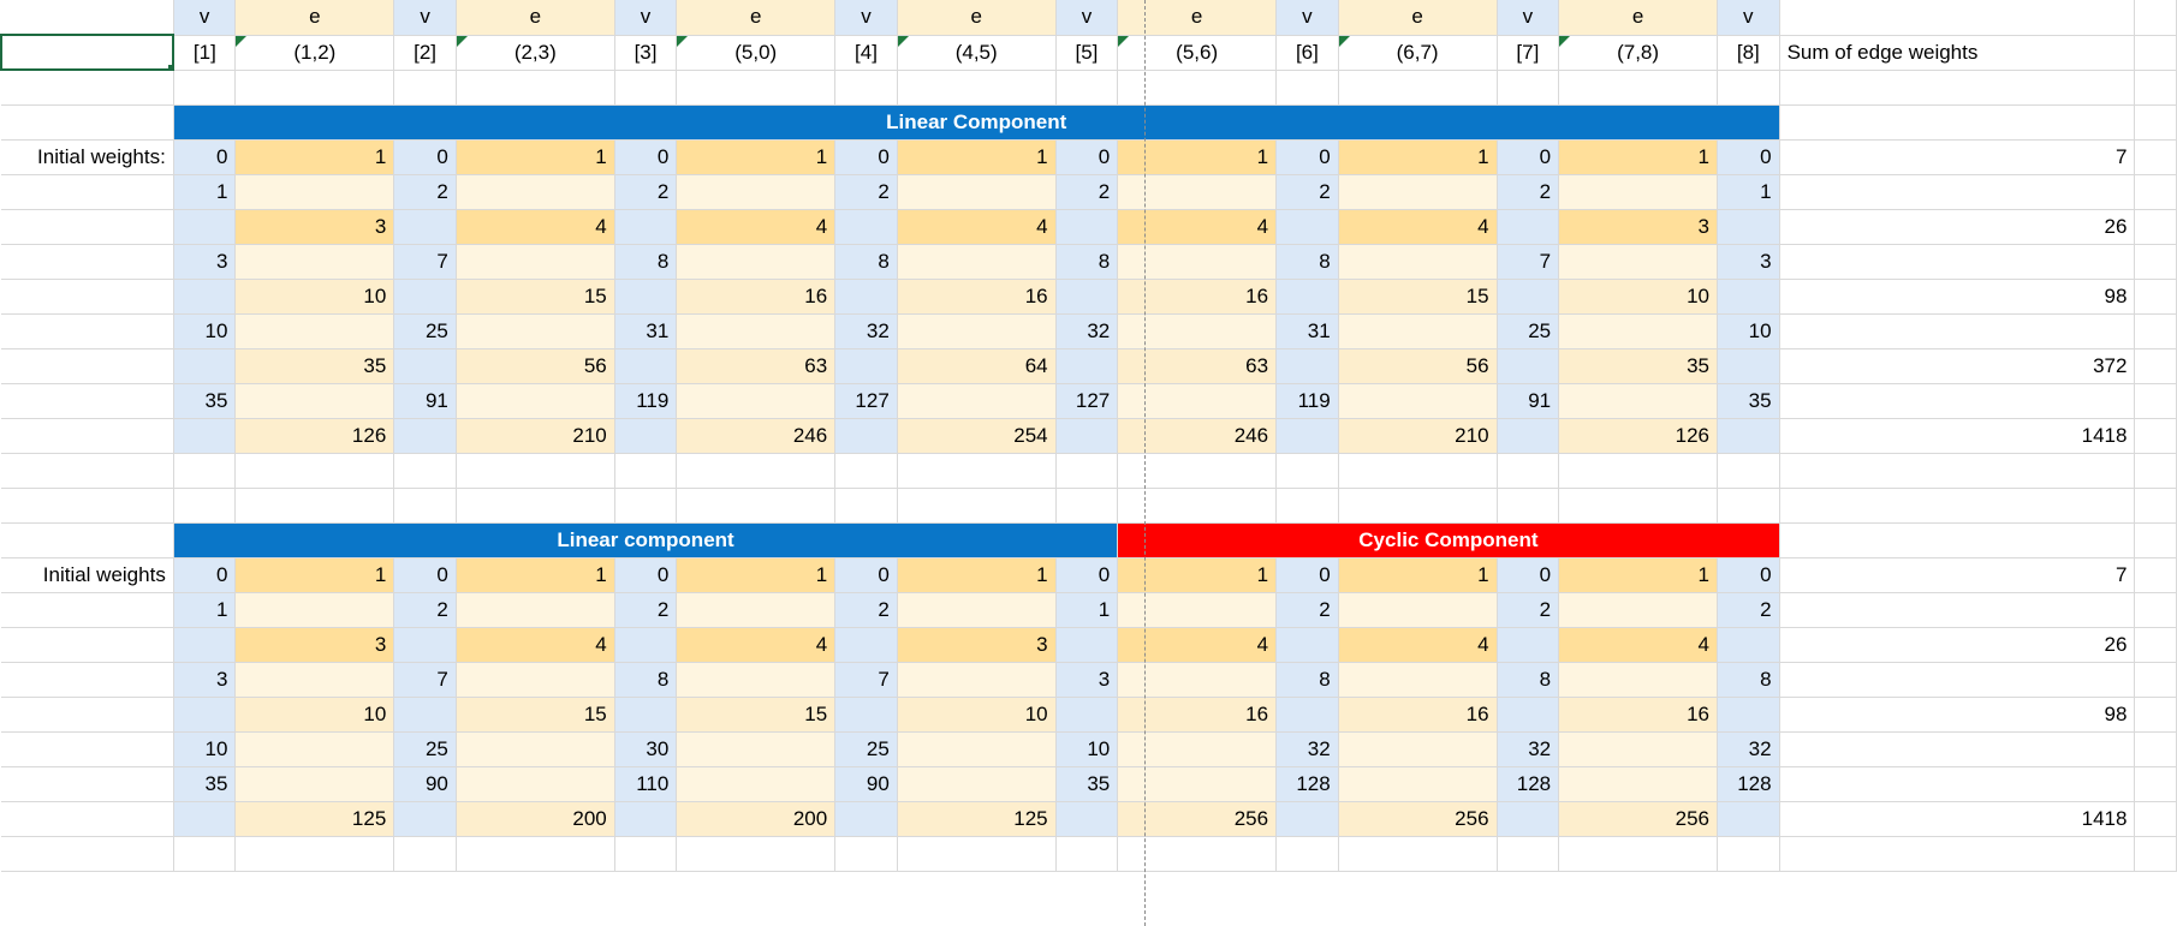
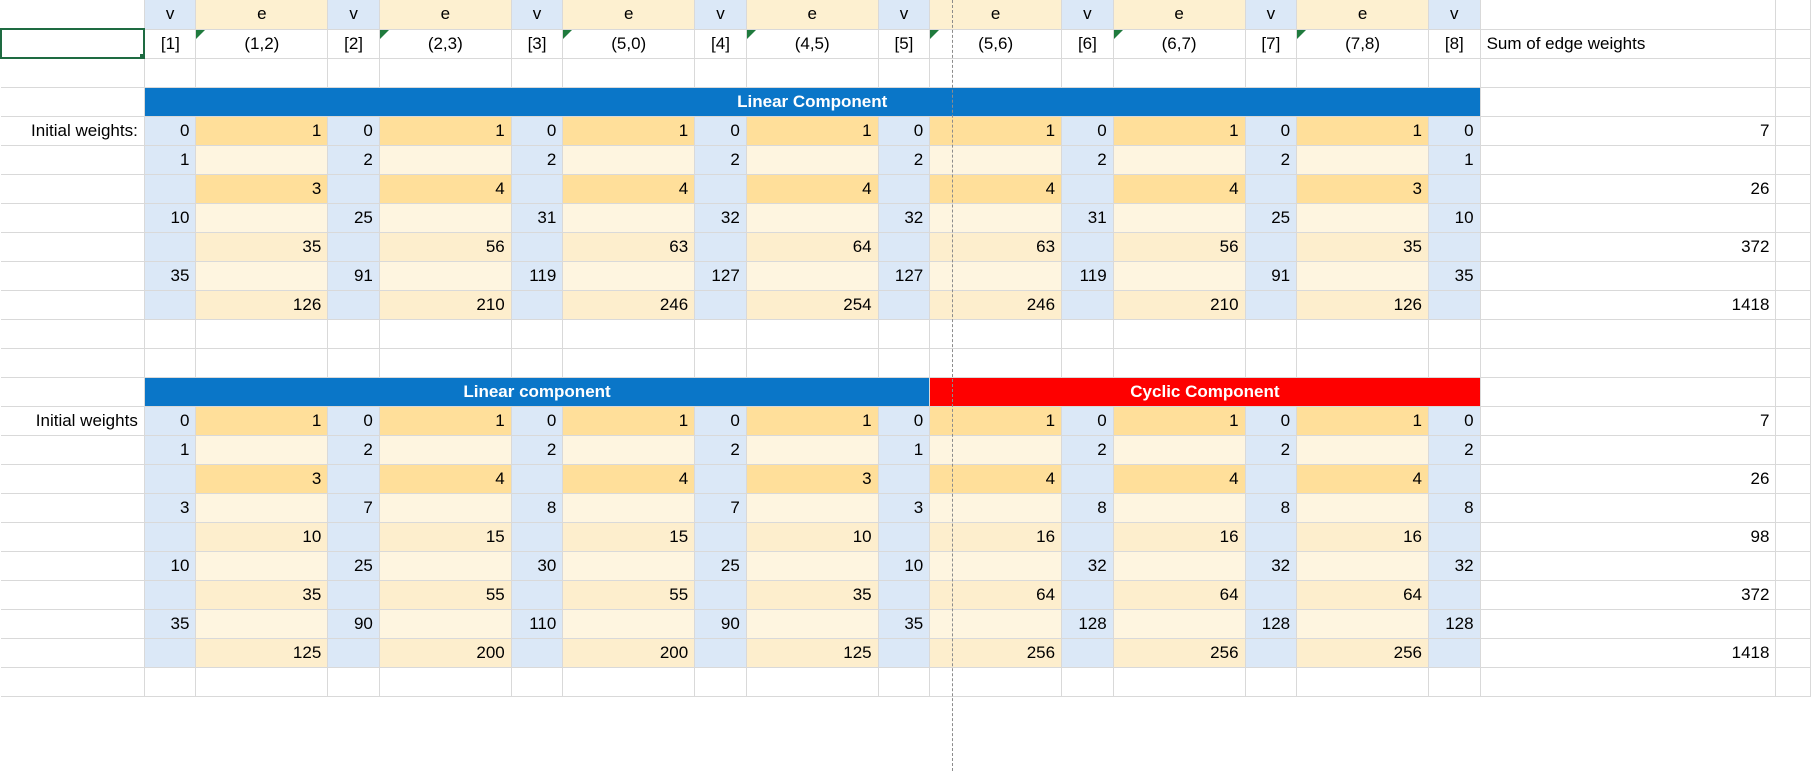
  	v	e	v	e	v	e	v	e	v	e	v	e	v	e	v
  	[1]	(1,2)	[2]	(2,3)	[3]	(5,0)	[4]	(4,5)	[5]	(5,6)	[6]	(6,7)	[7]	(7,8)	[8]	Sum of edge weights
  	Linear Component
  Initial weights:	0	1	0	1	0	1	0	1	0	1	0	1	0	1	0	7
  	1		2		2		2		2		2		2		1
  		3		4		4		4		4		4		3		26
- 	3		7		8		8		8		8		7		3
- 		10		15		16		16		16		15		10		98
  	10		25		31		32		32		31		25		10
  		35		56		63		64		63		56		35		372
  	35		91		119		127		127		119		91		35
  		126		210		246		254		246		210		126		1418
  	Linear component	Cyclic Component
  Initial weights	0	1	0	1	0	1	0	1	0	1	0	1	0	1	0	7
  	1		2		2		2		1		2		2		2
  		3		4		4		3		4		4		4		26
  	3		7		8		7		3		8		8		8
  		10		15		15		10		16		16		16		98
  	10		25		30		25		10		32		32		32
+ 		35		55		55		35		64		64		64		372
  	35		90		110		90		35		128		128		128
  		125		200		200		125		256		256		256		1418
